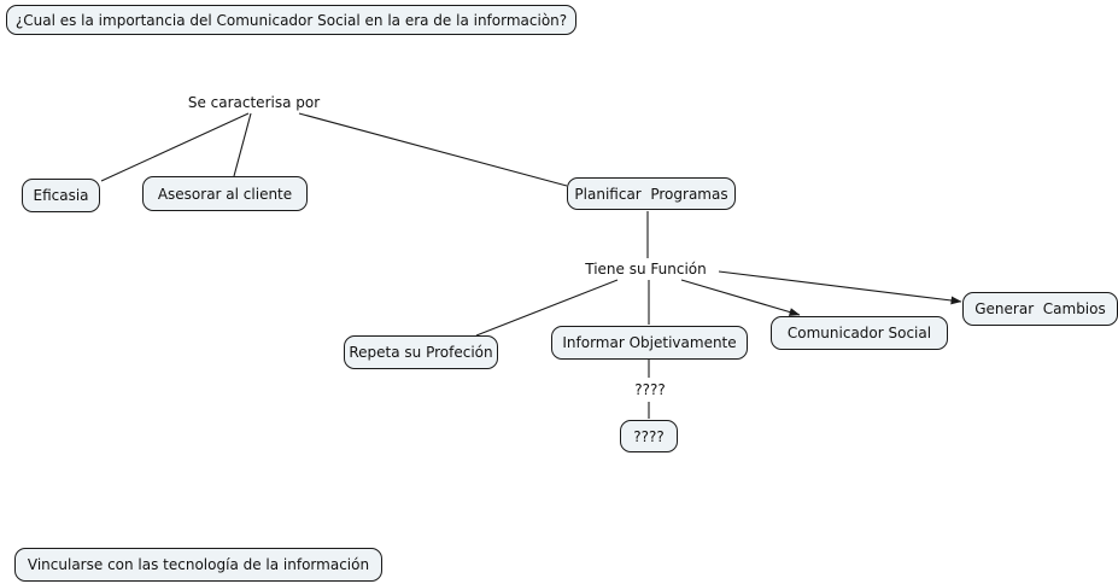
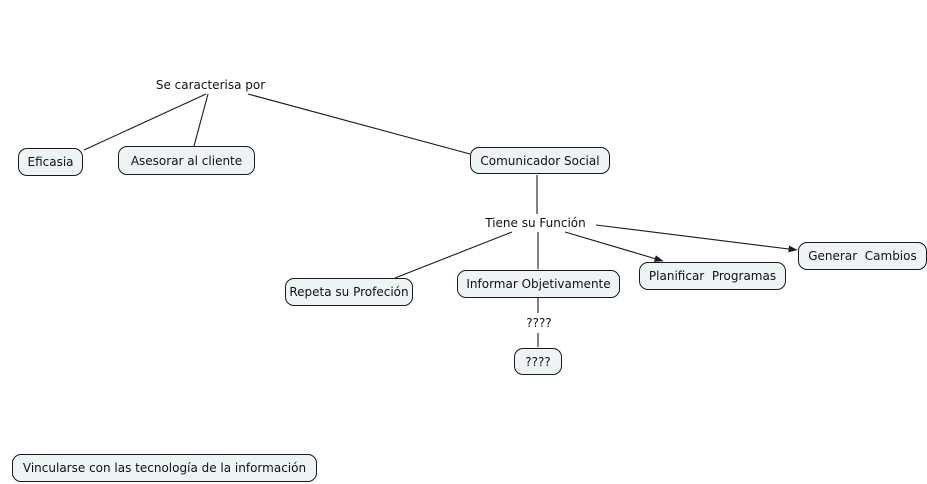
- ¿Cual es la importancia del Comunicador Social en la era de la informaciòn?
  Eficasia
  Asesorar al cliente
- Planificar Programas
+ Comunicador Social
  Repeta su Profeción
  Informar Objetivamente
- Comunicador Social
+ Planificar Programas
  Generar Cambios
  ????
  Vincularse con las tecnología de la información
  Se caracterisa por
  Tiene su Función
  ????
